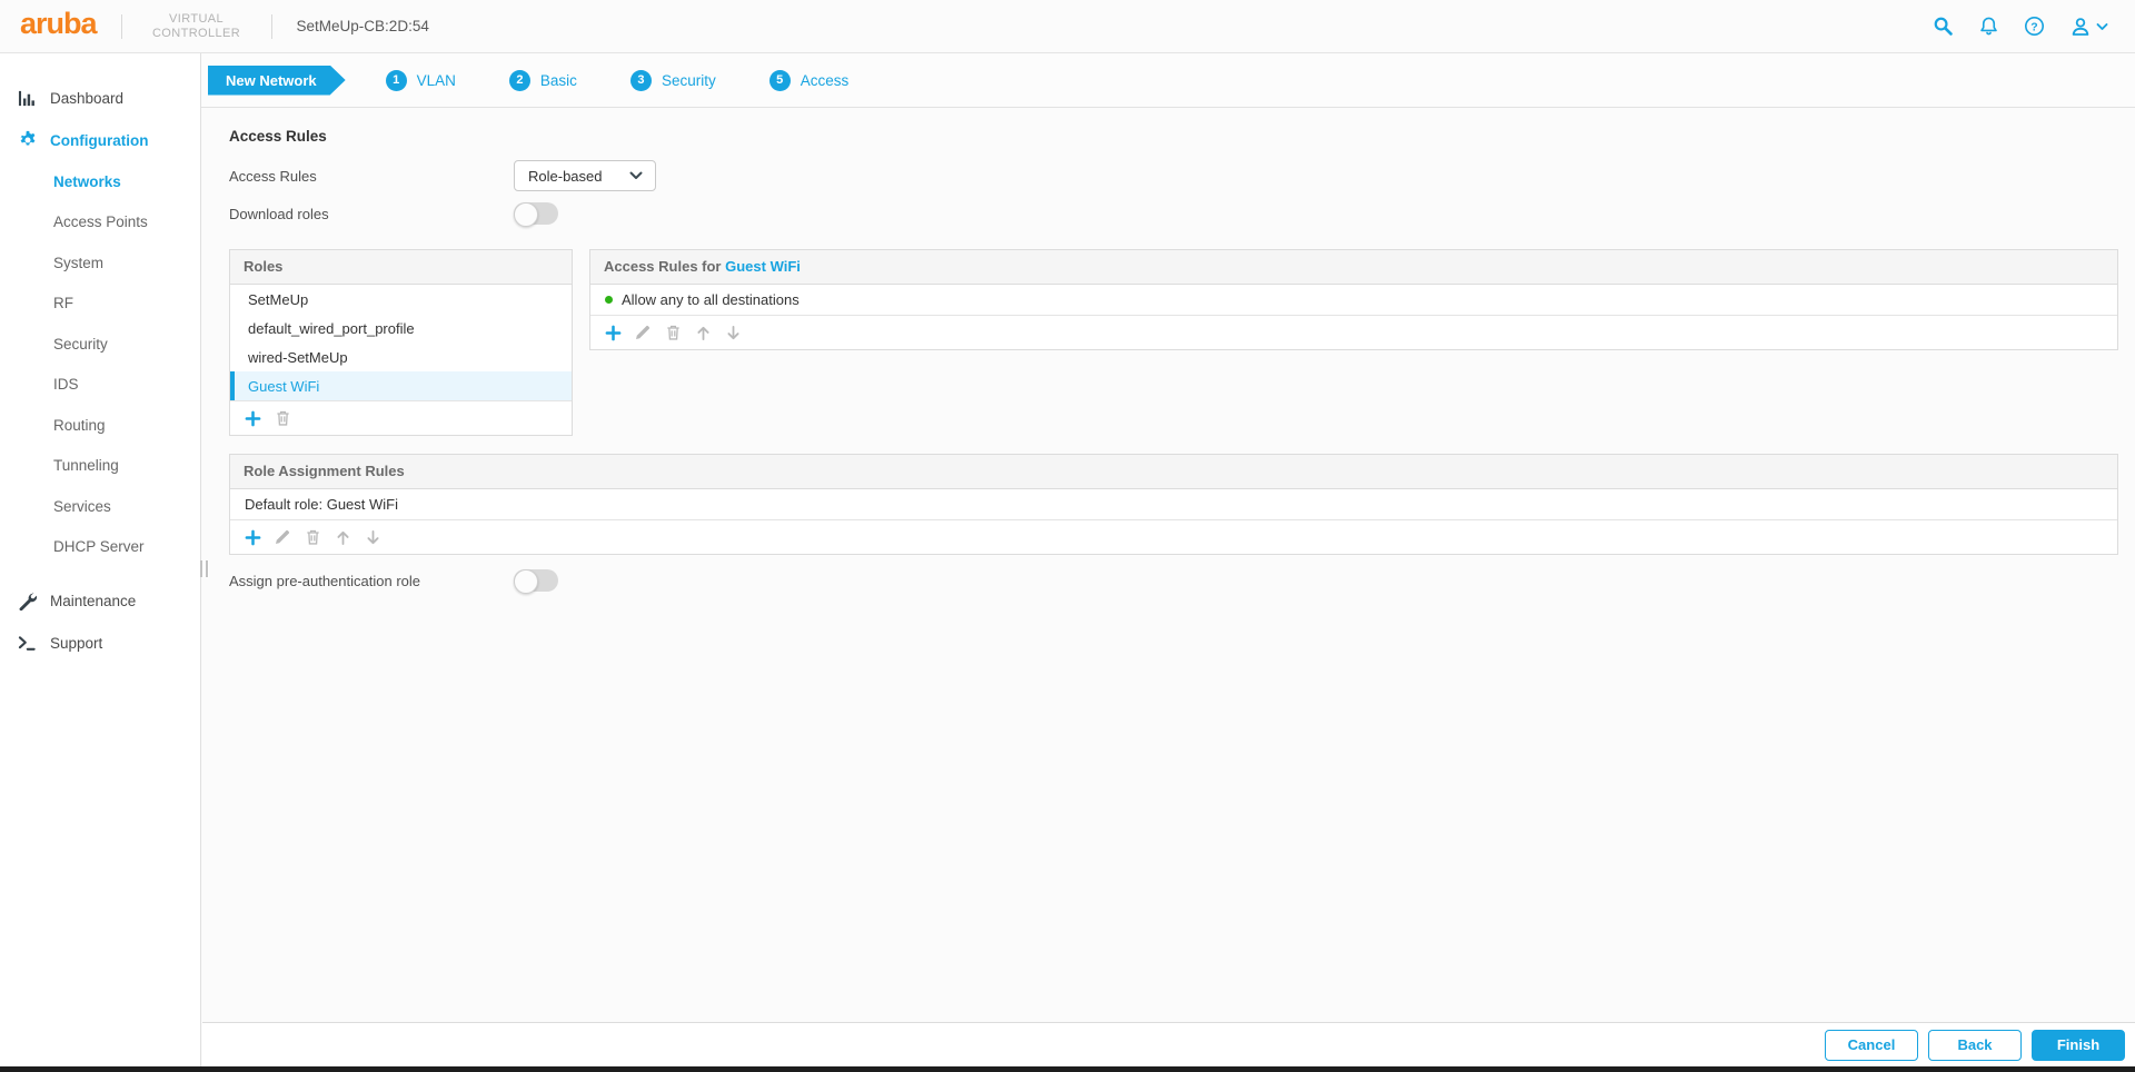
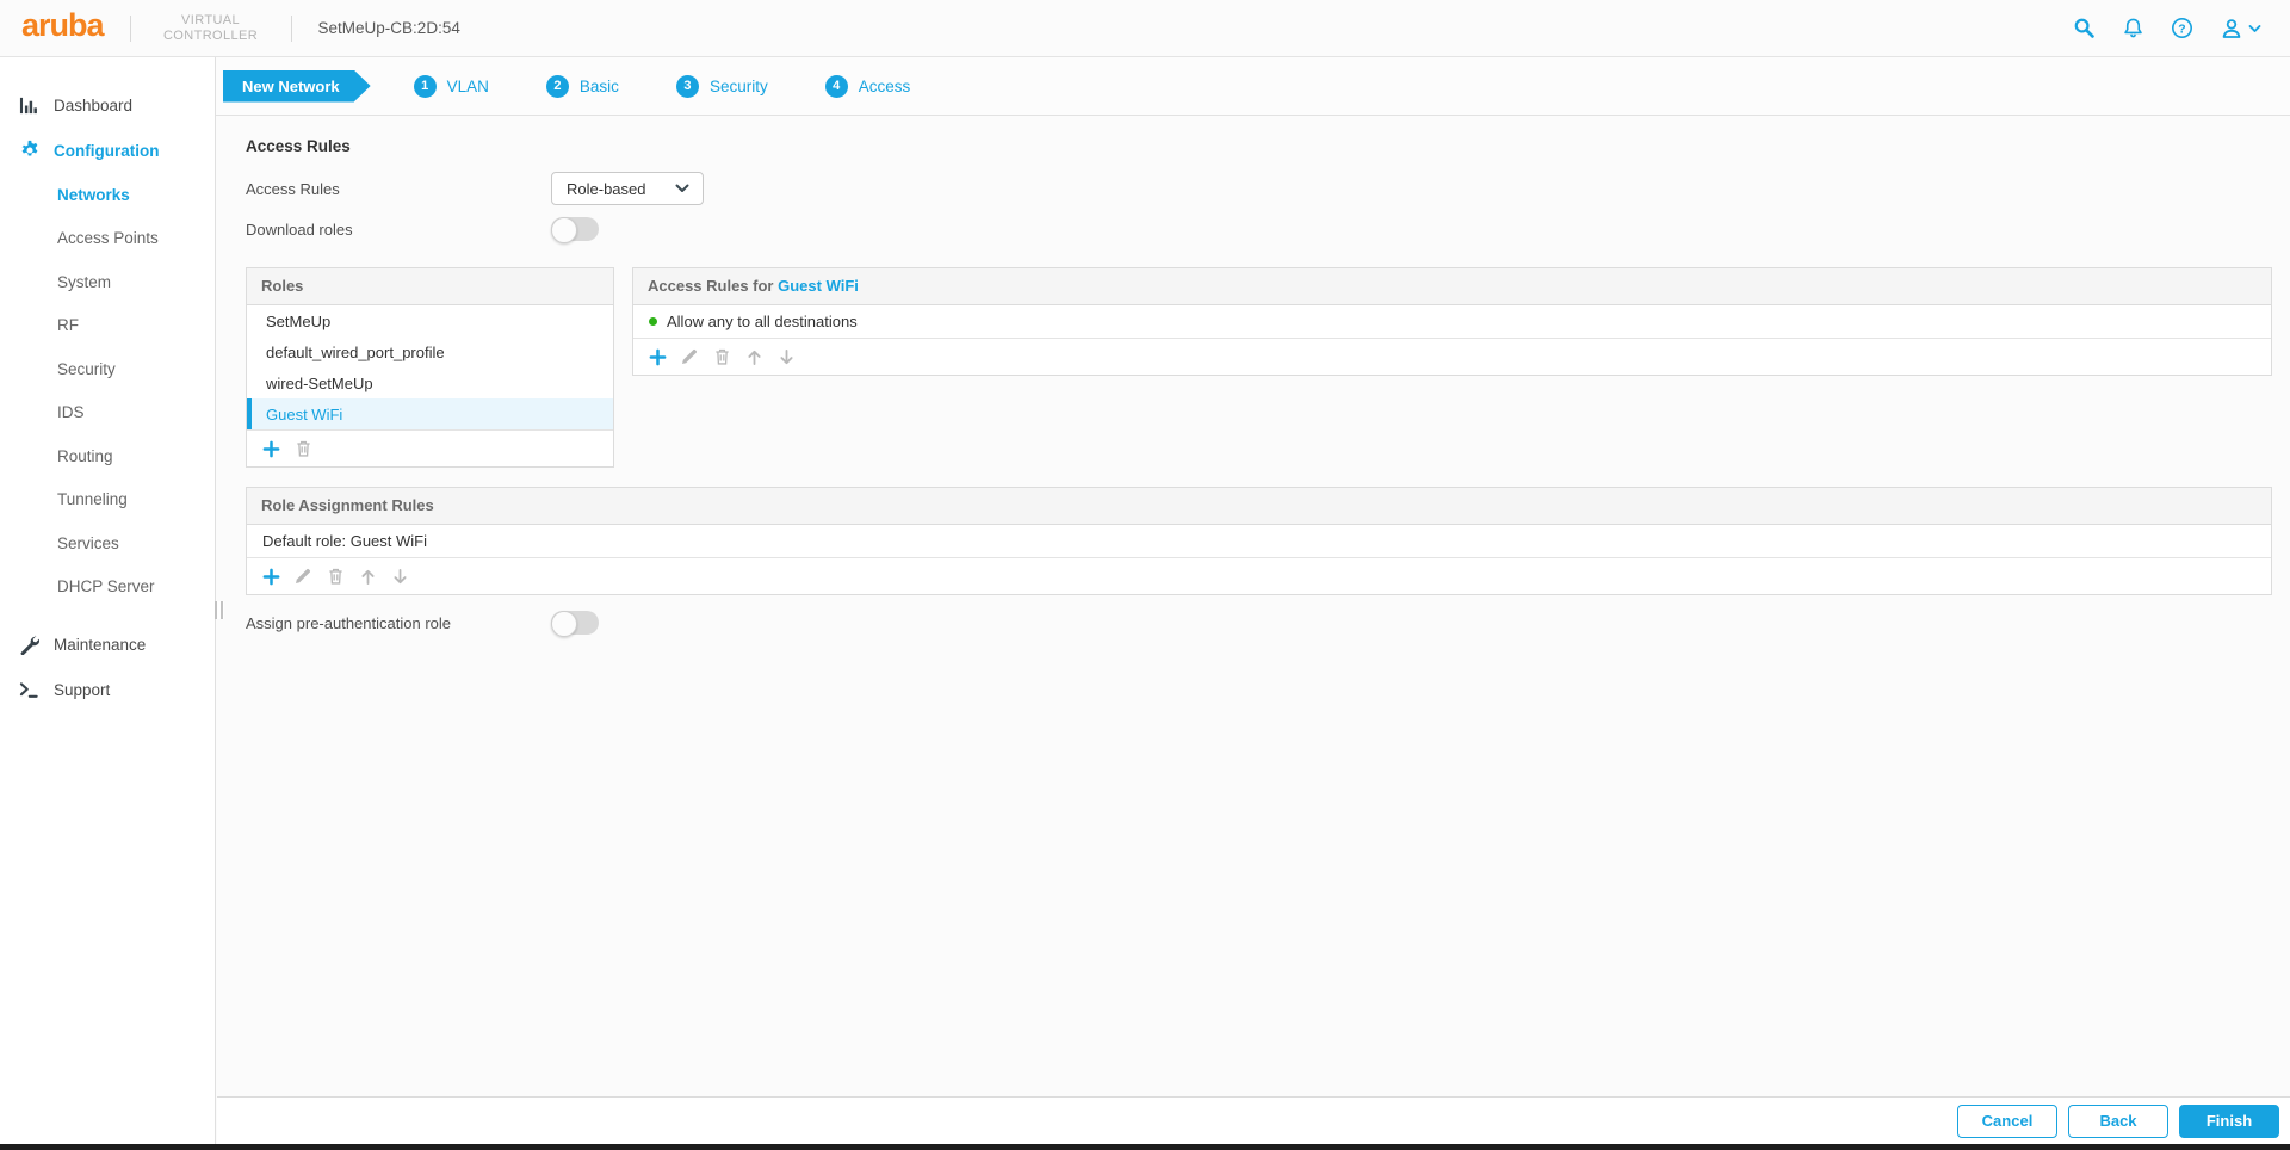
  aruba
  VIRTUAL CONTROLLER
  SetMeUp-CB:2D:54
  ?
  Dashboard
  Configuration
  Networks
  Access Points
  System
  RF
  Security
  IDS
  Routing
  Tunneling
  Services
  DHCP Server
  Maintenance
  Support
  New Network
  1
  VLAN
  2
  Basic
  3
  Security
- 5
+ 4
  Access
  Access Rules
  Access Rules
  Role-based
  Download roles
  Roles
  SetMeUp
  default_wired_port_profile
  wired-SetMeUp
  Guest WiFi
  Access Rules for Guest WiFi
  Allow any to all destinations
  Role Assignment Rules
  Default role: Guest WiFi
  Assign pre-authentication role
  Cancel
  Back
  Finish
